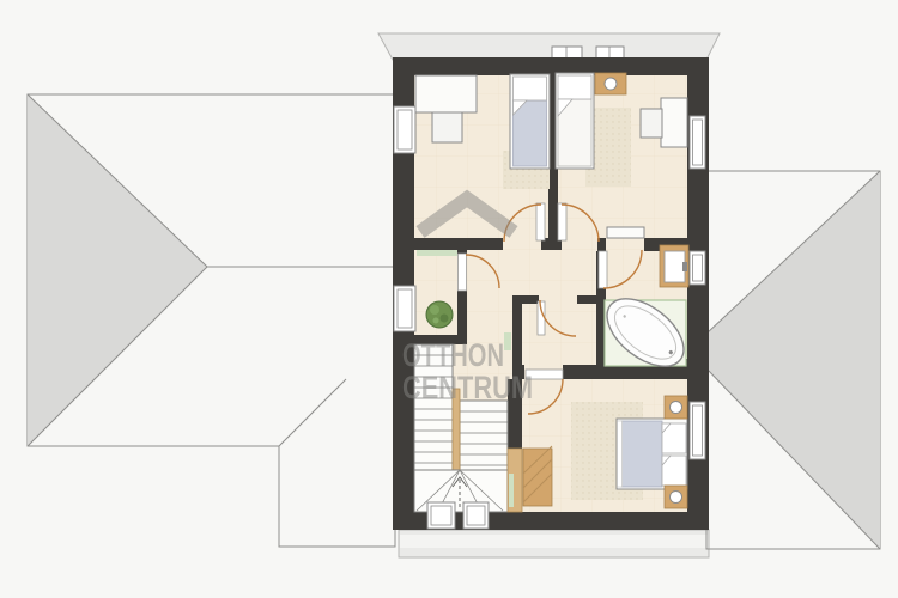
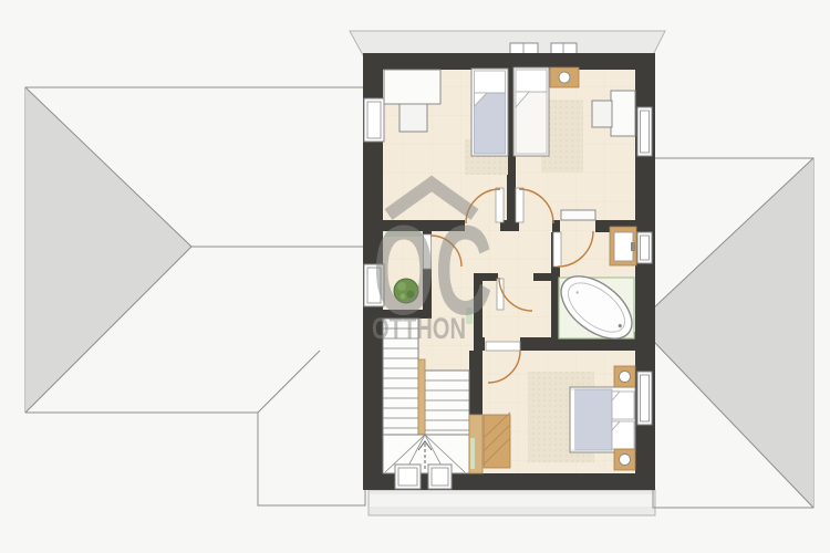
+ OC
  OTTHON
- CENTRUM
